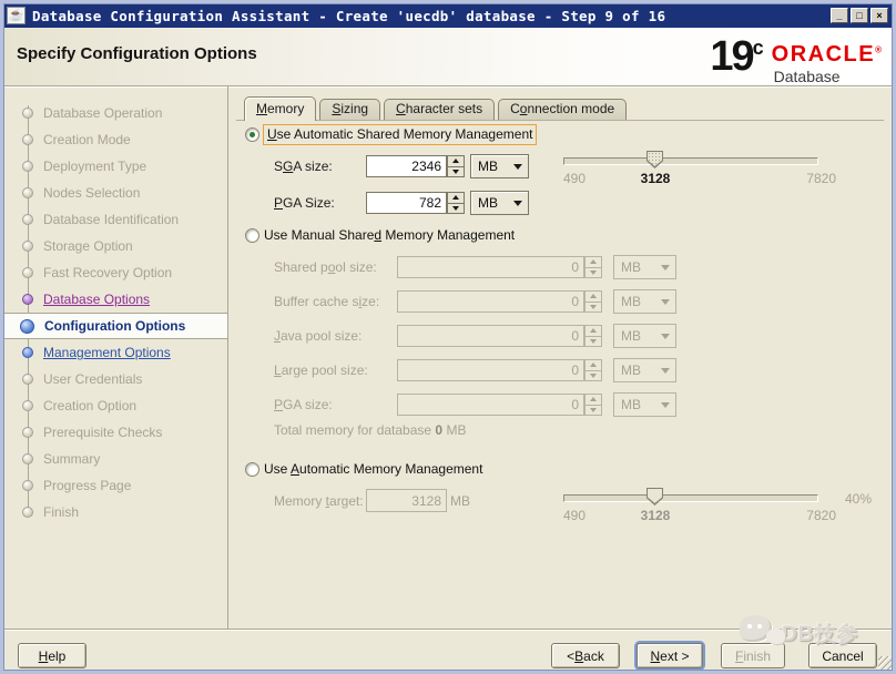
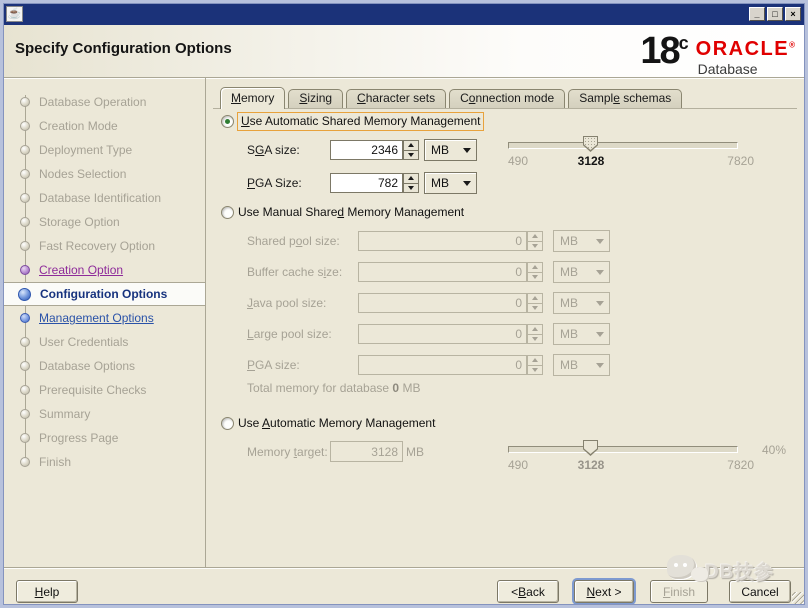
  ☕
- Database Configuration Assistant - Create 'uecdb' database - Step 9 of 16
  _
  □
  ×
  Specify Configuration Options
- 19
+ 18
  c
  ORACLE®
  Database
  Database Operation
  Creation Mode
  Deployment Type
  Nodes Selection
  Database Identification
  Storage Option
  Fast Recovery Option
- Database Options
+ Creation Option
  Configuration Options
  Management Options
  User Credentials
- Creation Option
+ Database Options
  Prerequisite Checks
  Summary
  Progress Page
  Finish
  Memory
  Sizing
  Character sets
  Connection mode
+ Sample schemas
  Use Automatic Shared Memory Management
  SGA size:
  2346
  MB
  490
  3128
  7820
  PGA Size:
  782
  MB
  Use Manual Shared Memory Management
  Shared pool size:
  0
  MB
  Buffer cache size:
  0
  MB
  Java pool size:
  0
  MB
  Large pool size:
  0
  MB
  PGA size:
  0
  MB
  Total memory for database 0 MB
  Use Automatic Memory Management
  Memory target:
  3128
  MB
  490
  3128
  7820
  40%
  H
  elp
  <
  B
  ack
  N
  ext >
  F
  inish
  Cancel
  DB技参
